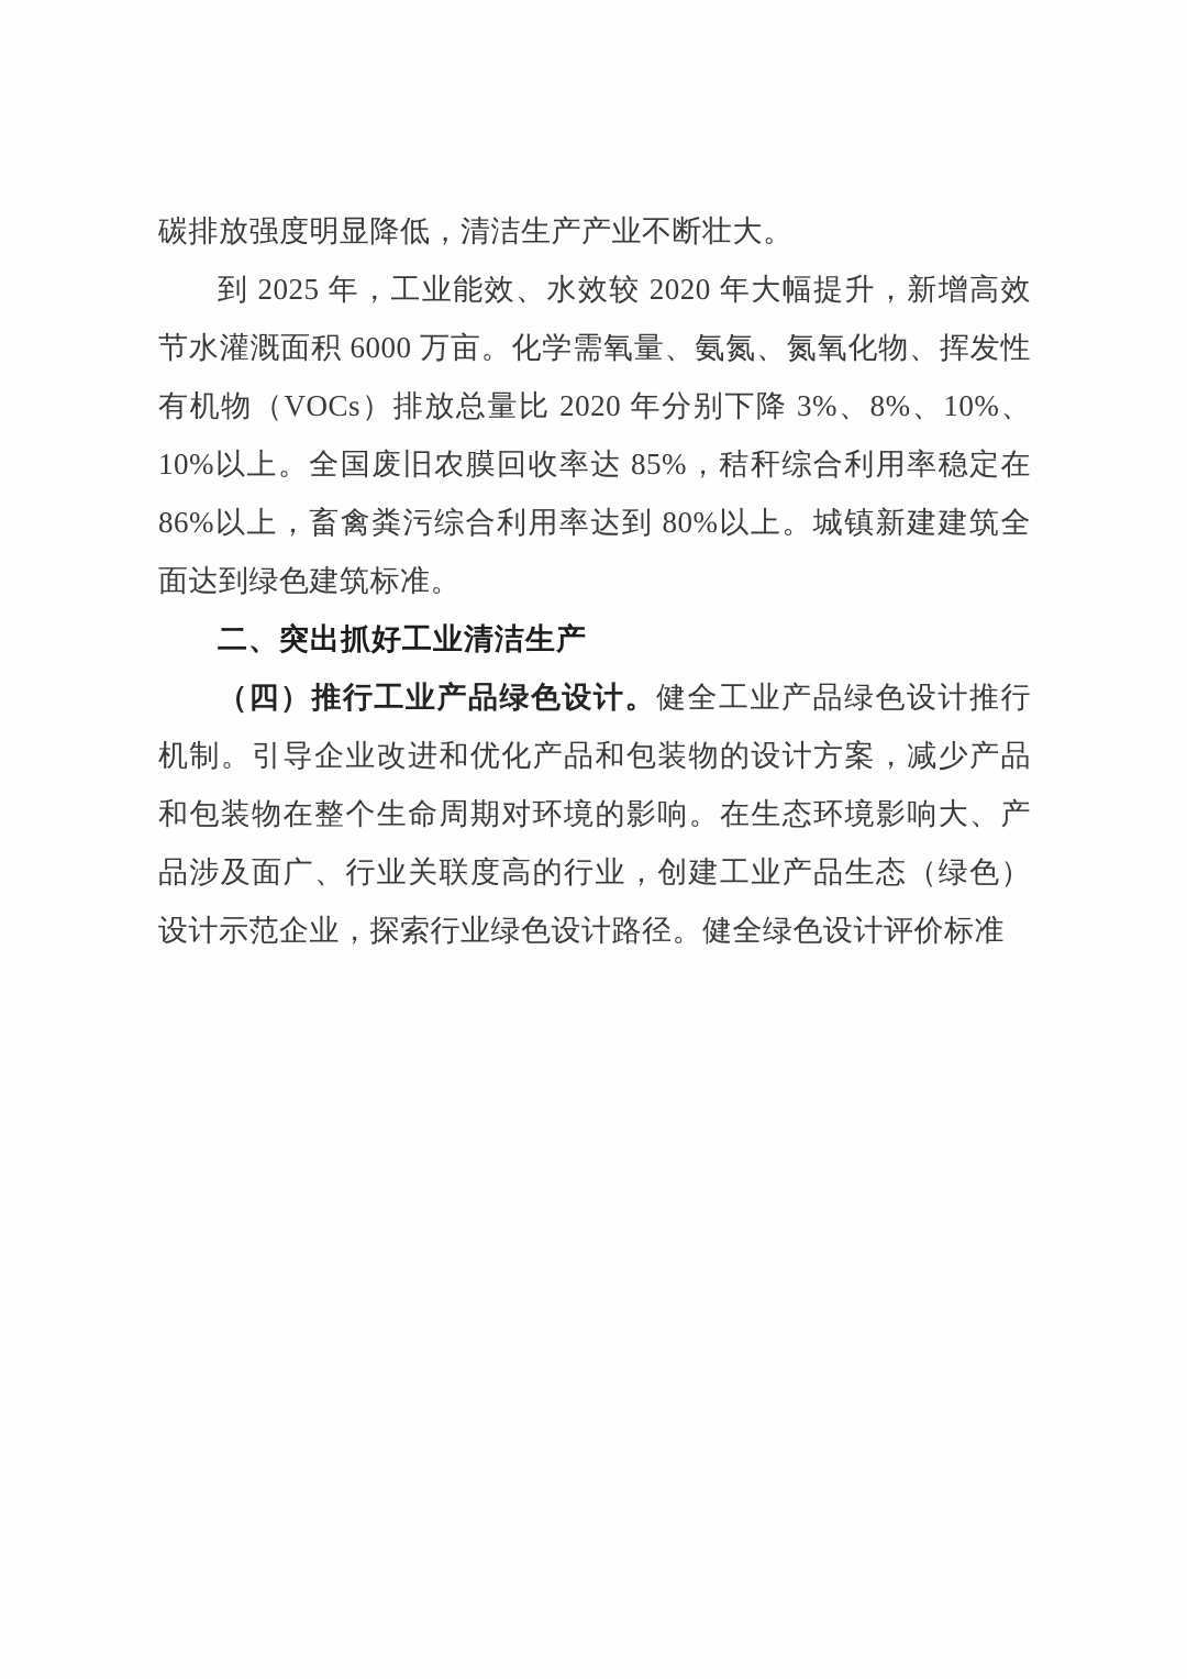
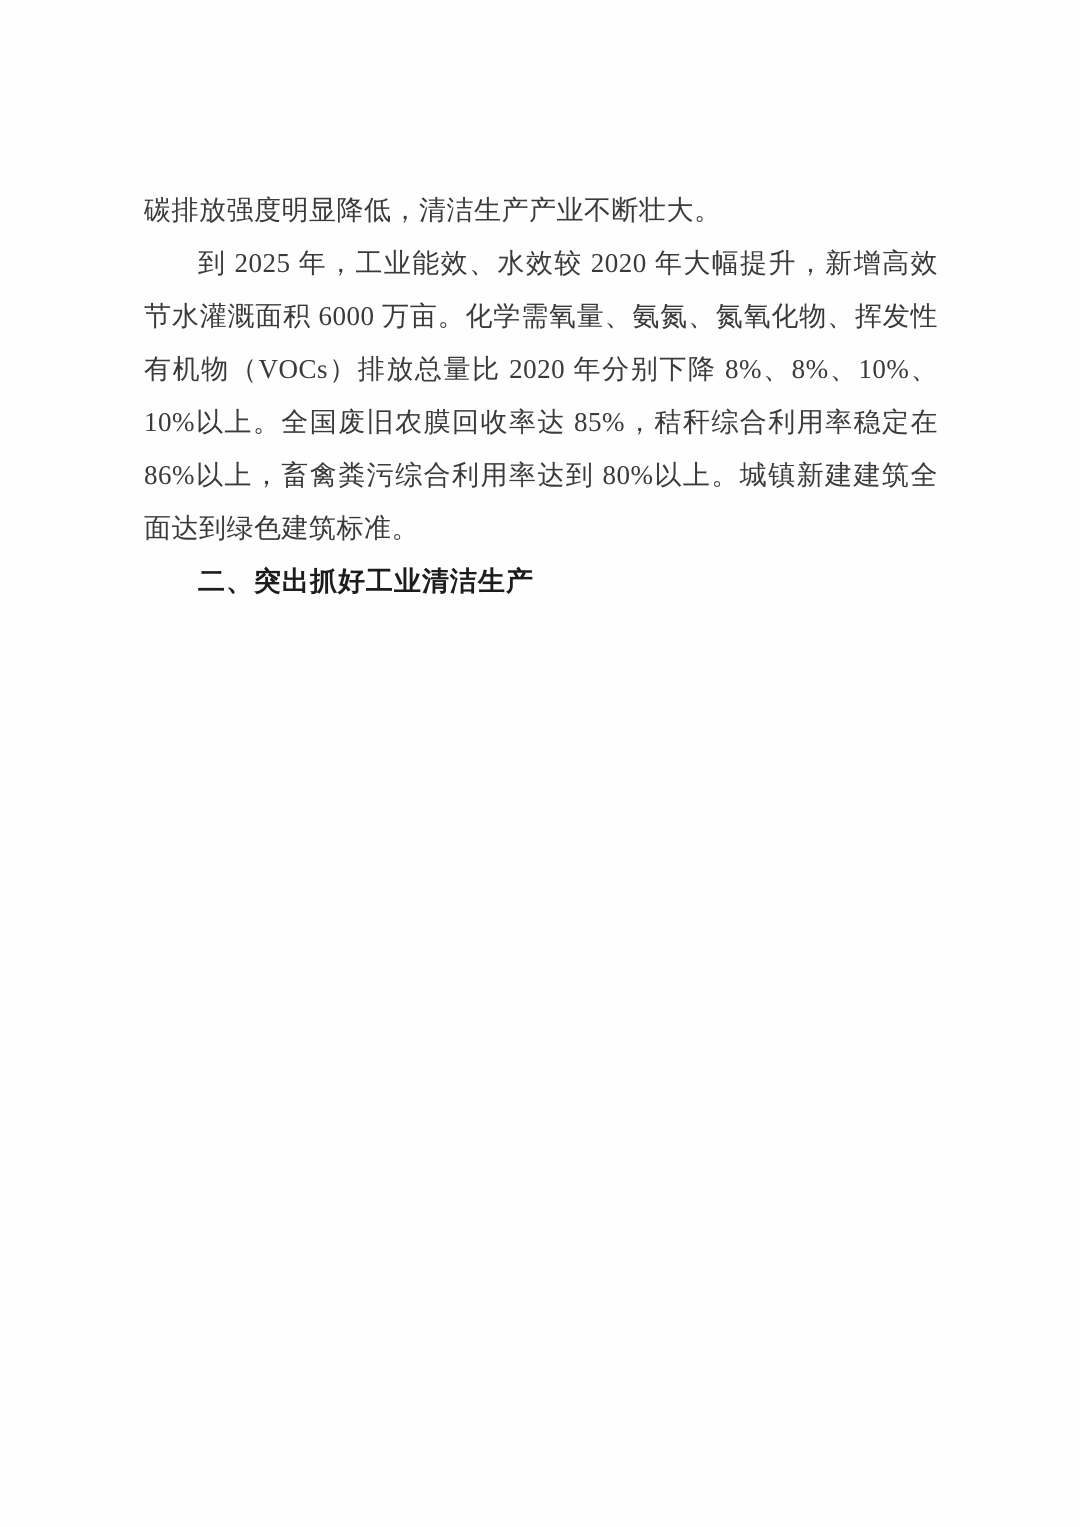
  碳排放强度明显降低，清洁生产产业不断壮大。
- 到 2025 年，工业能效、水效较 2020 年大幅提升，新增高效节水灌溉面积 6000 万亩。化学需氧量、氨氮、氮氧化物、挥发性有机物（VOCs）排放总量比 2020 年分别下降 3%、8%、10%、10%以上。全国废旧农膜回收率达 85%，秸秆综合利用率稳定在 86%以上，畜禽粪污综合利用率达到 80%以上。城镇新建建筑全面达到绿色建筑标准。
+ 到 2025 年，工业能效、水效较 2020 年大幅提升，新增高效节水灌溉面积 6000 万亩。化学需氧量、氨氮、氮氧化物、挥发性有机物（VOCs）排放总量比 2020 年分别下降 8%、8%、10%、10%以上。全国废旧农膜回收率达 85%，秸秆综合利用率稳定在 86%以上，畜禽粪污综合利用率达到 80%以上。城镇新建建筑全面达到绿色建筑标准。
  二、突出抓好工业清洁生产
- （四）推行工业产品绿色设计。健全工业产品绿色设计推行机制。引导企业改进和优化产品和包装物的设计方案，减少产品和包装物在整个生命周期对环境的影响。在生态环境影响大、产品涉及面广、行业关联度高的行业，创建工业产品生态（绿色）设计示范企业，探索行业绿色设计路径。健全绿色设计评价标准
